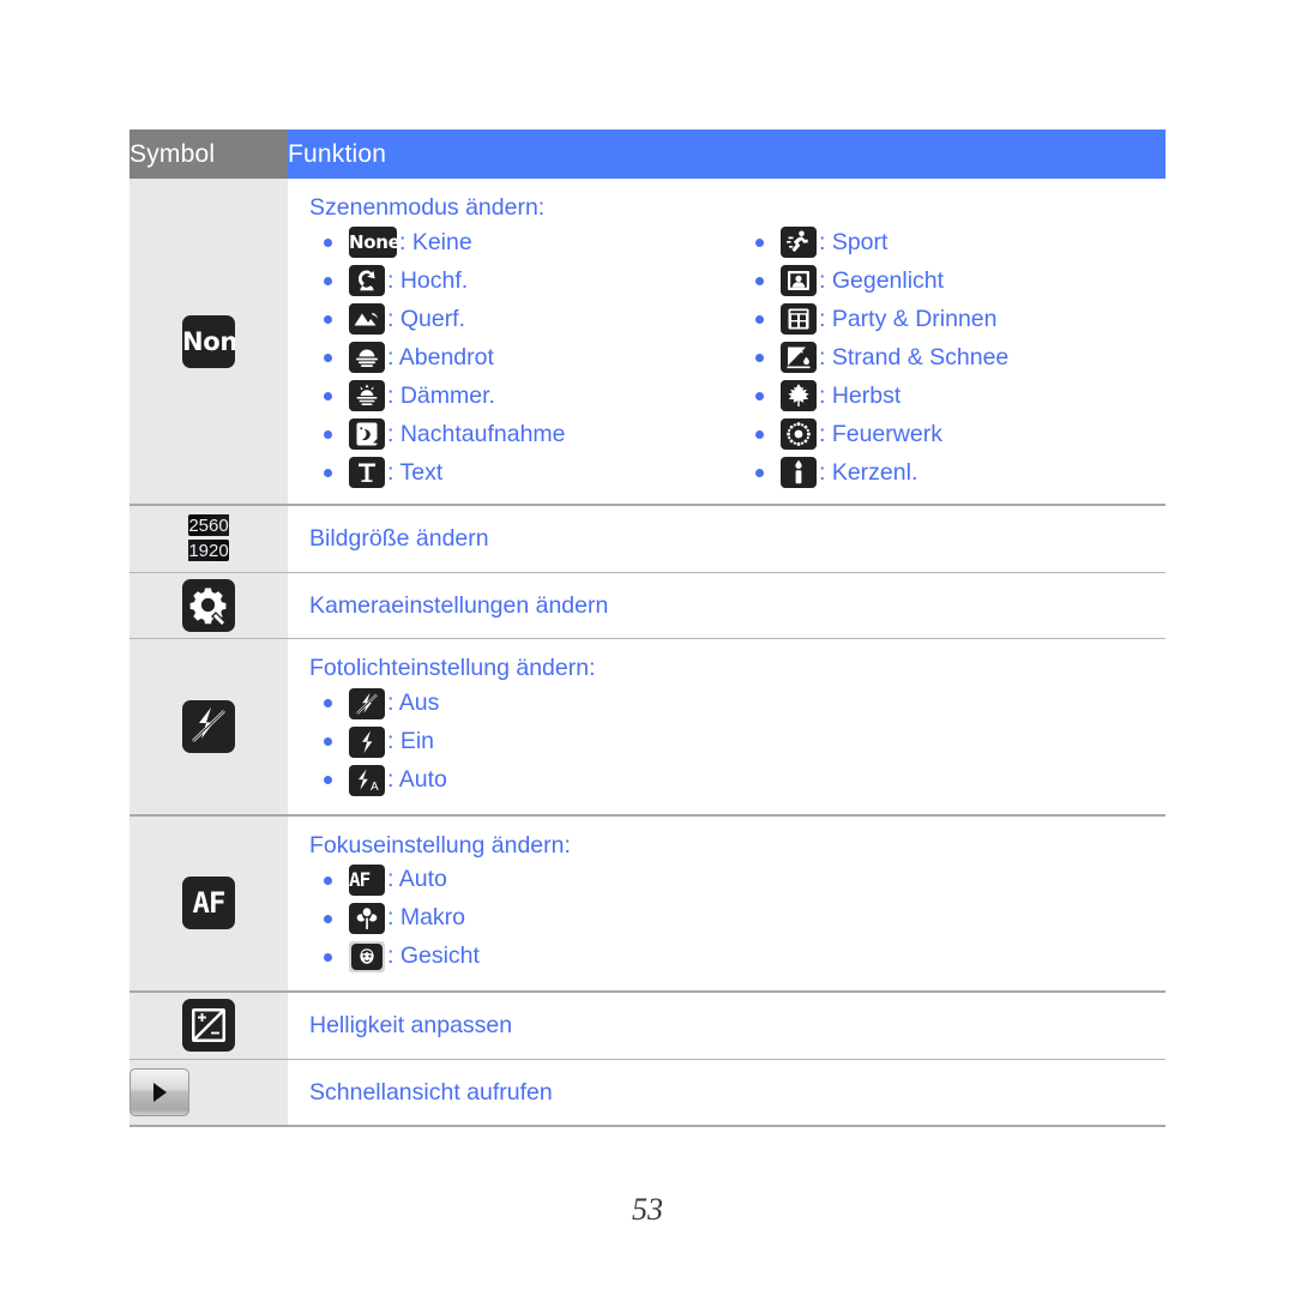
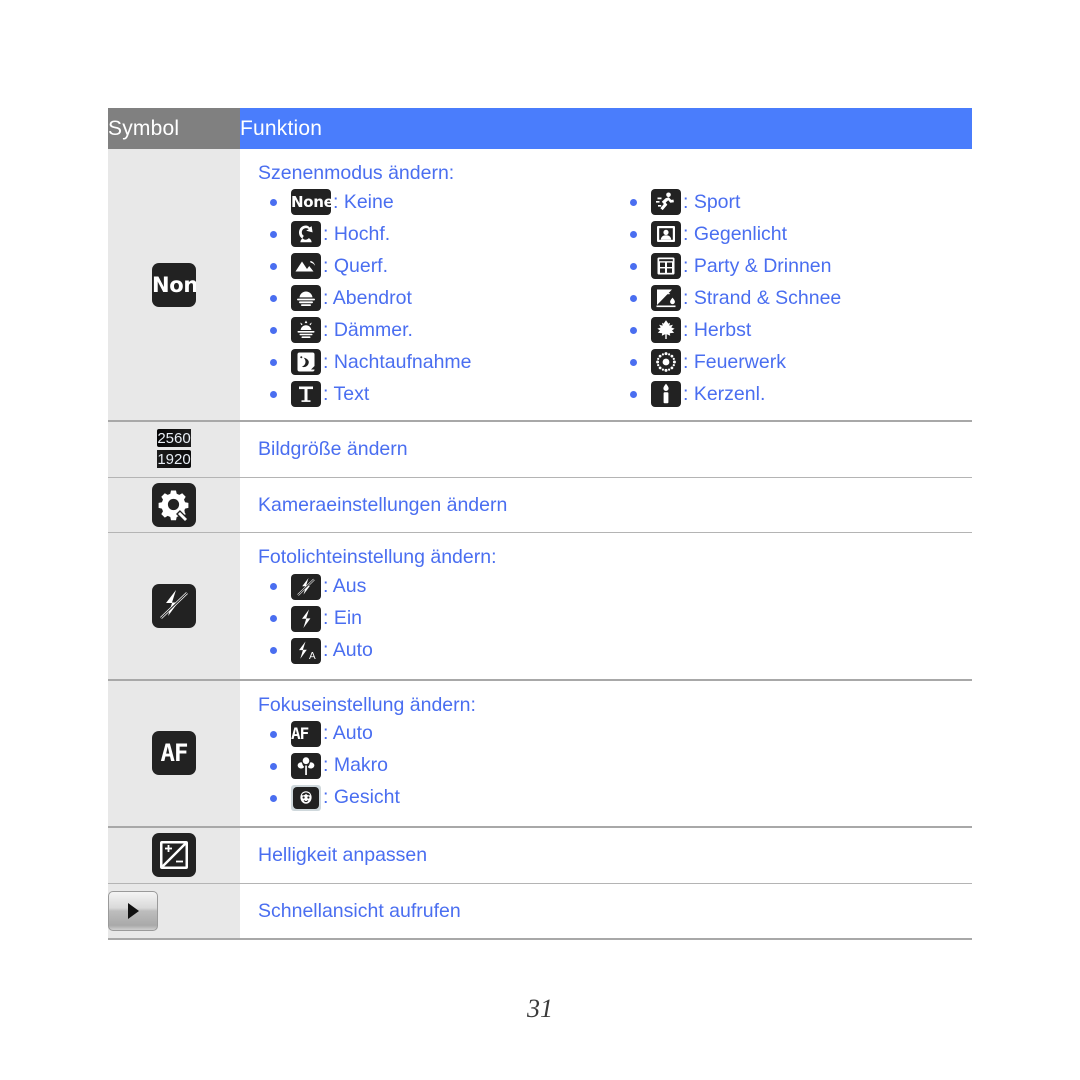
  Symbol	Funktion
  Non	Szenenmodus ändern: None : Keine : Hochf. : Querf. : Abendrot : Dämmer. : Nachtaufnahme : Text : Sport : Gegenlicht : Party & Drinnen : Strand & Schnee : Herbst : Feuerwerk : Kerzenl.
  2560 1920	Bildgröße ändern
  	Kameraeinstellungen ändern
  	Fotolichteinstellung ändern: : Aus : Ein A : Auto
  AF	Fokuseinstellung ändern: AF : Auto : Makro : Gesicht
  	Helligkeit anpassen
  	Schnellansicht aufrufen
- 53
+ 31
